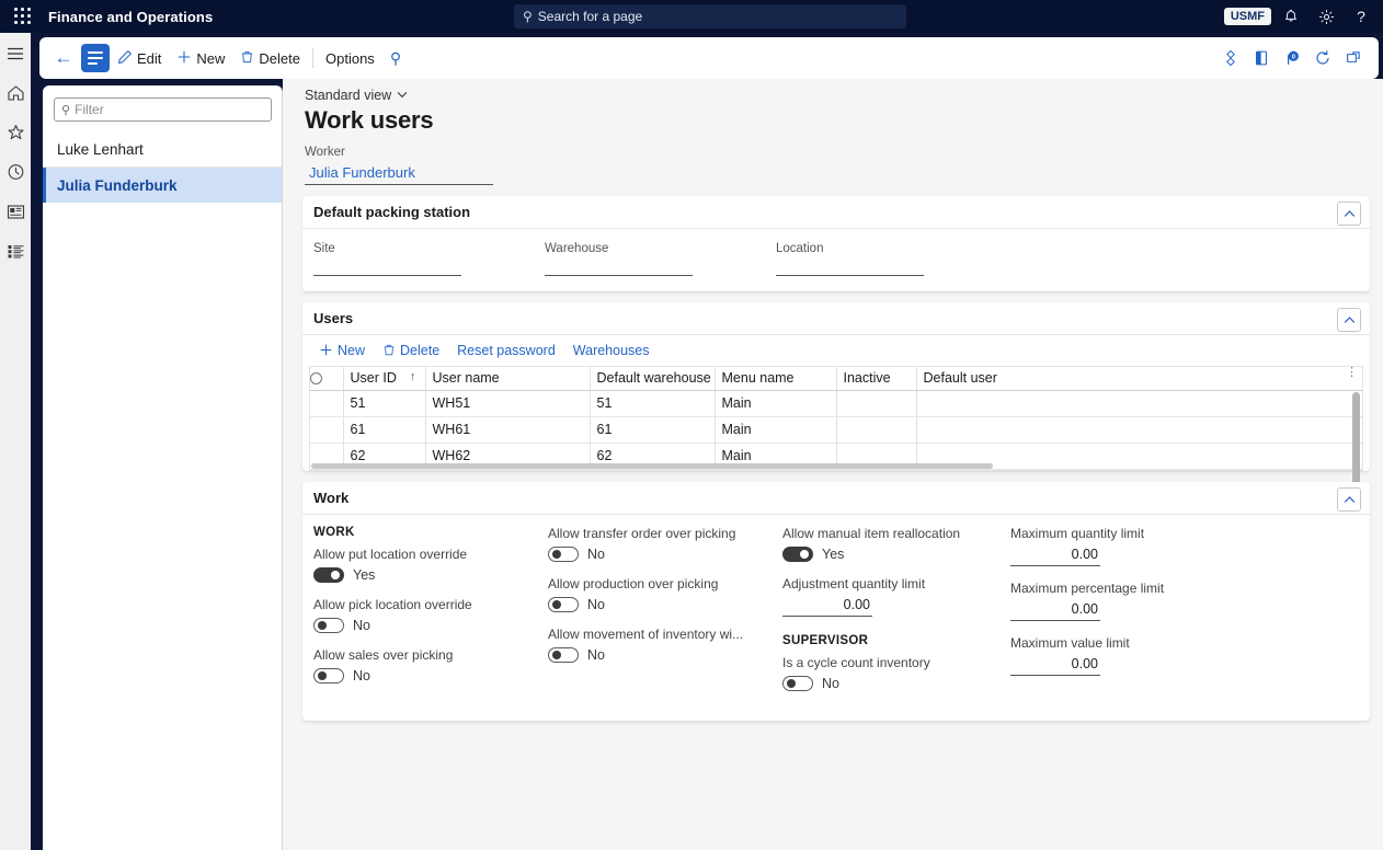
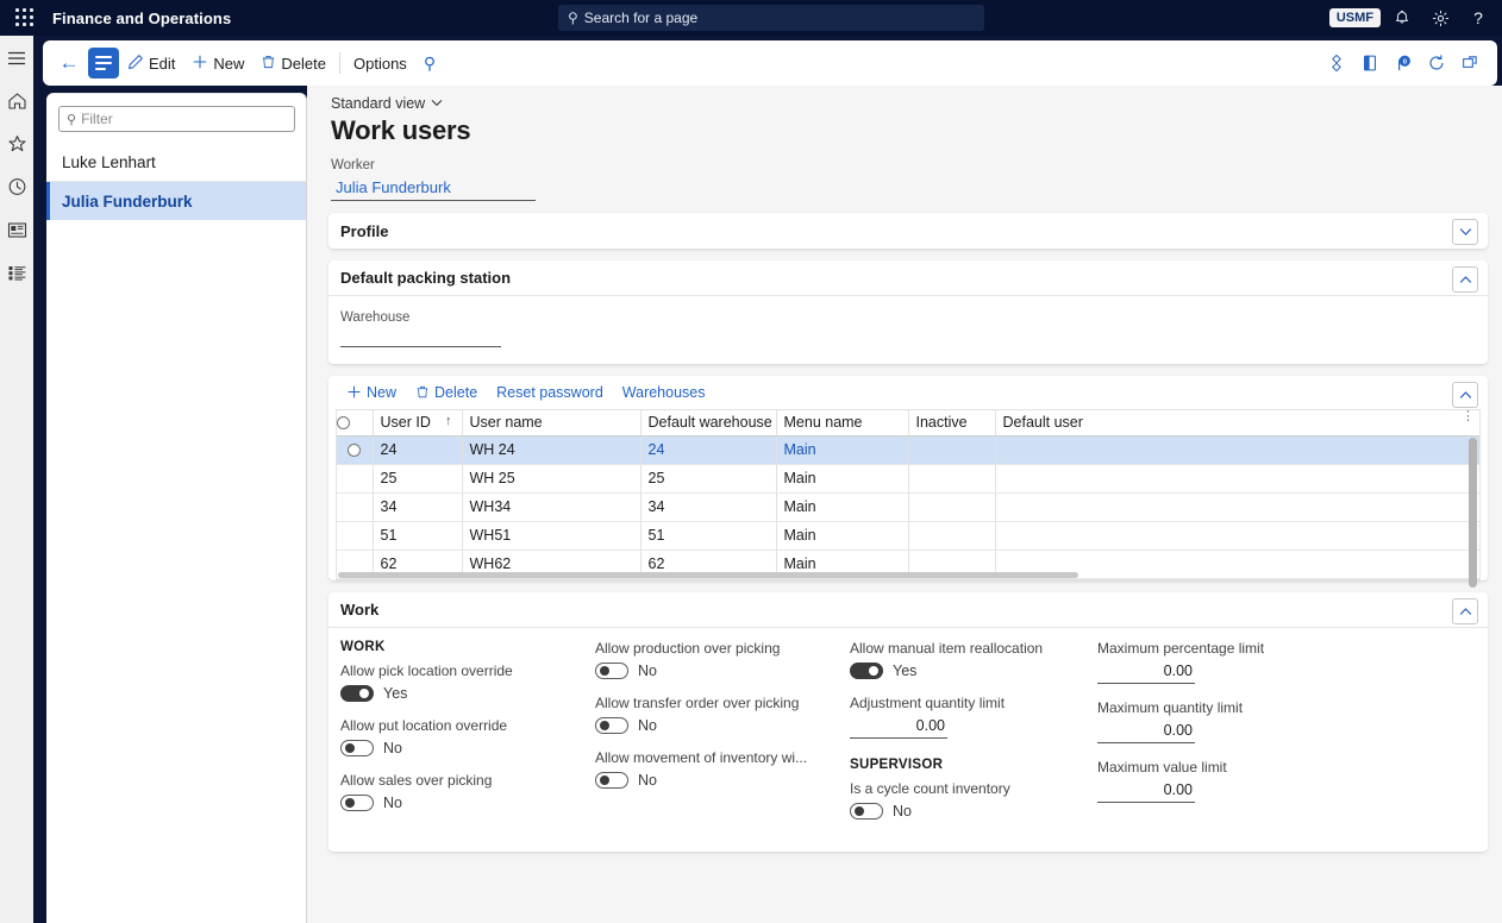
  Finance and Operations
  ⚲
  Search for a page
  USMF
  ?
  ←
  Edit
  New
  Delete
  Options
  ⚲
  ⚲
  Filter
  Luke Lenhart
  Julia Funderburk
  Standard view
  Work users
  Worker
  Julia Funderburk
+ Profile
  Default packing station
- Site
  Warehouse
- Location
- Users
  New
  Delete
  Reset password
  Warehouses
  	↑ User ID	User name	Default warehouse	Menu name	Inactive	Default user ⋮
+ 	24	WH 24	24	Main
+ 	25	WH 25	25	Main
+ 	34	WH34	34	Main
  	51	WH51	51	Main
- 	61	WH61	61	Main
  	62	WH62	62	Main
  Work
  WORK
- Allow put location override
+ Allow pick location override
  Yes
- Allow pick location override
+ Allow put location override
  No
  Allow sales over picking
  No
- Allow transfer order over picking
+ Allow production over picking
  No
- Allow production over picking
+ Allow transfer order over picking
  No
  Allow movement of inventory wi...
  No
  Allow manual item reallocation
  Yes
  Adjustment quantity limit
  0.00
  SUPERVISOR
  Is a cycle count inventory
  No
- Maximum quantity limit
+ Maximum percentage limit
  0.00
- Maximum percentage limit
+ Maximum quantity limit
  0.00
  Maximum value limit
  0.00
